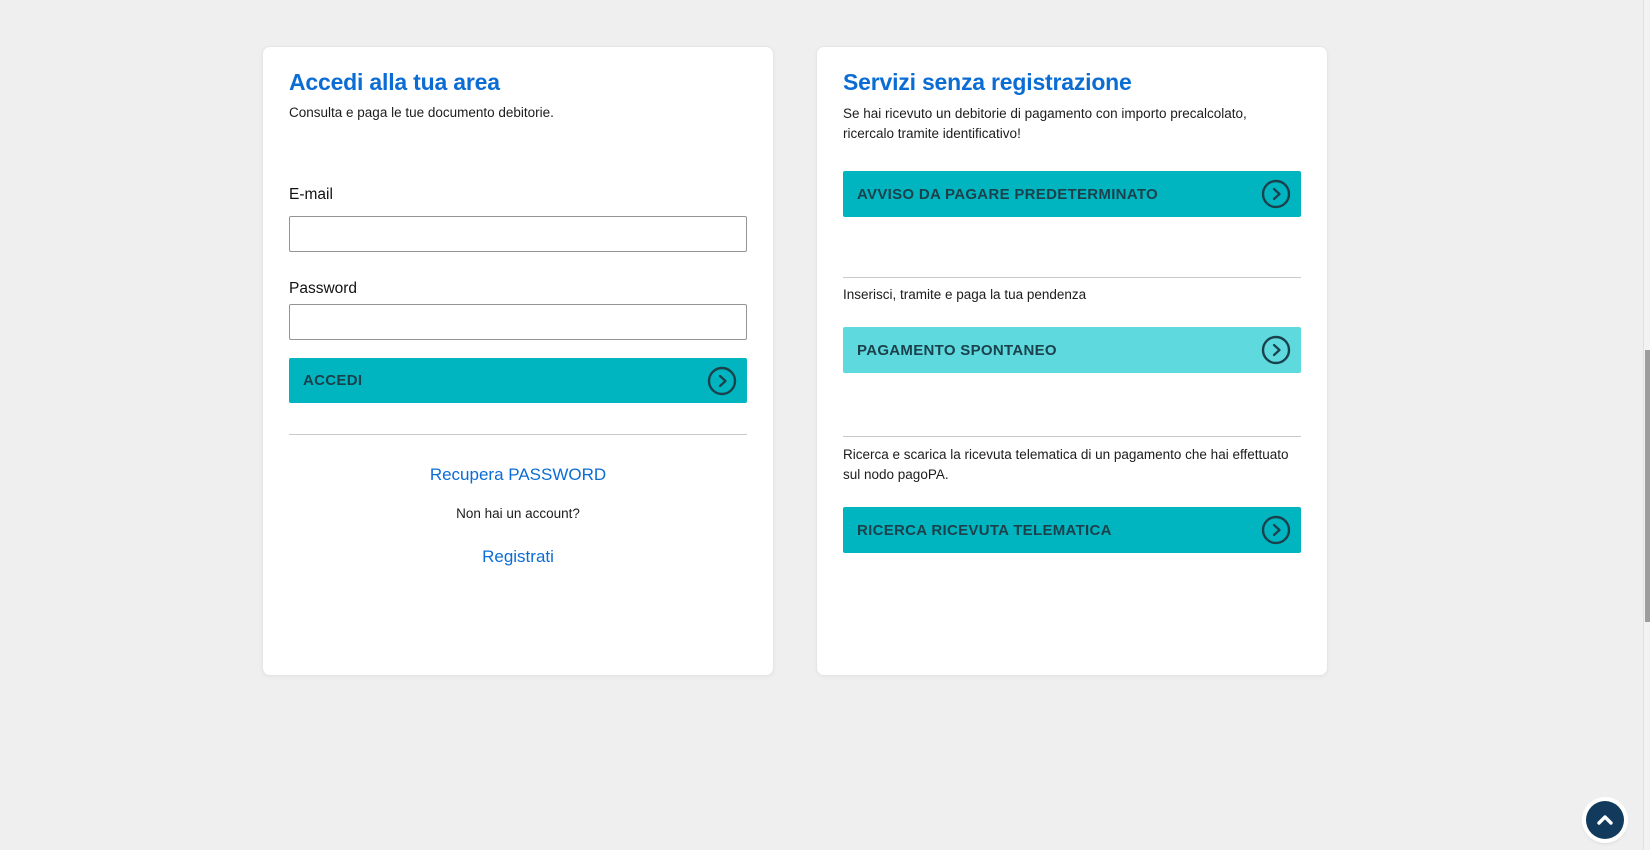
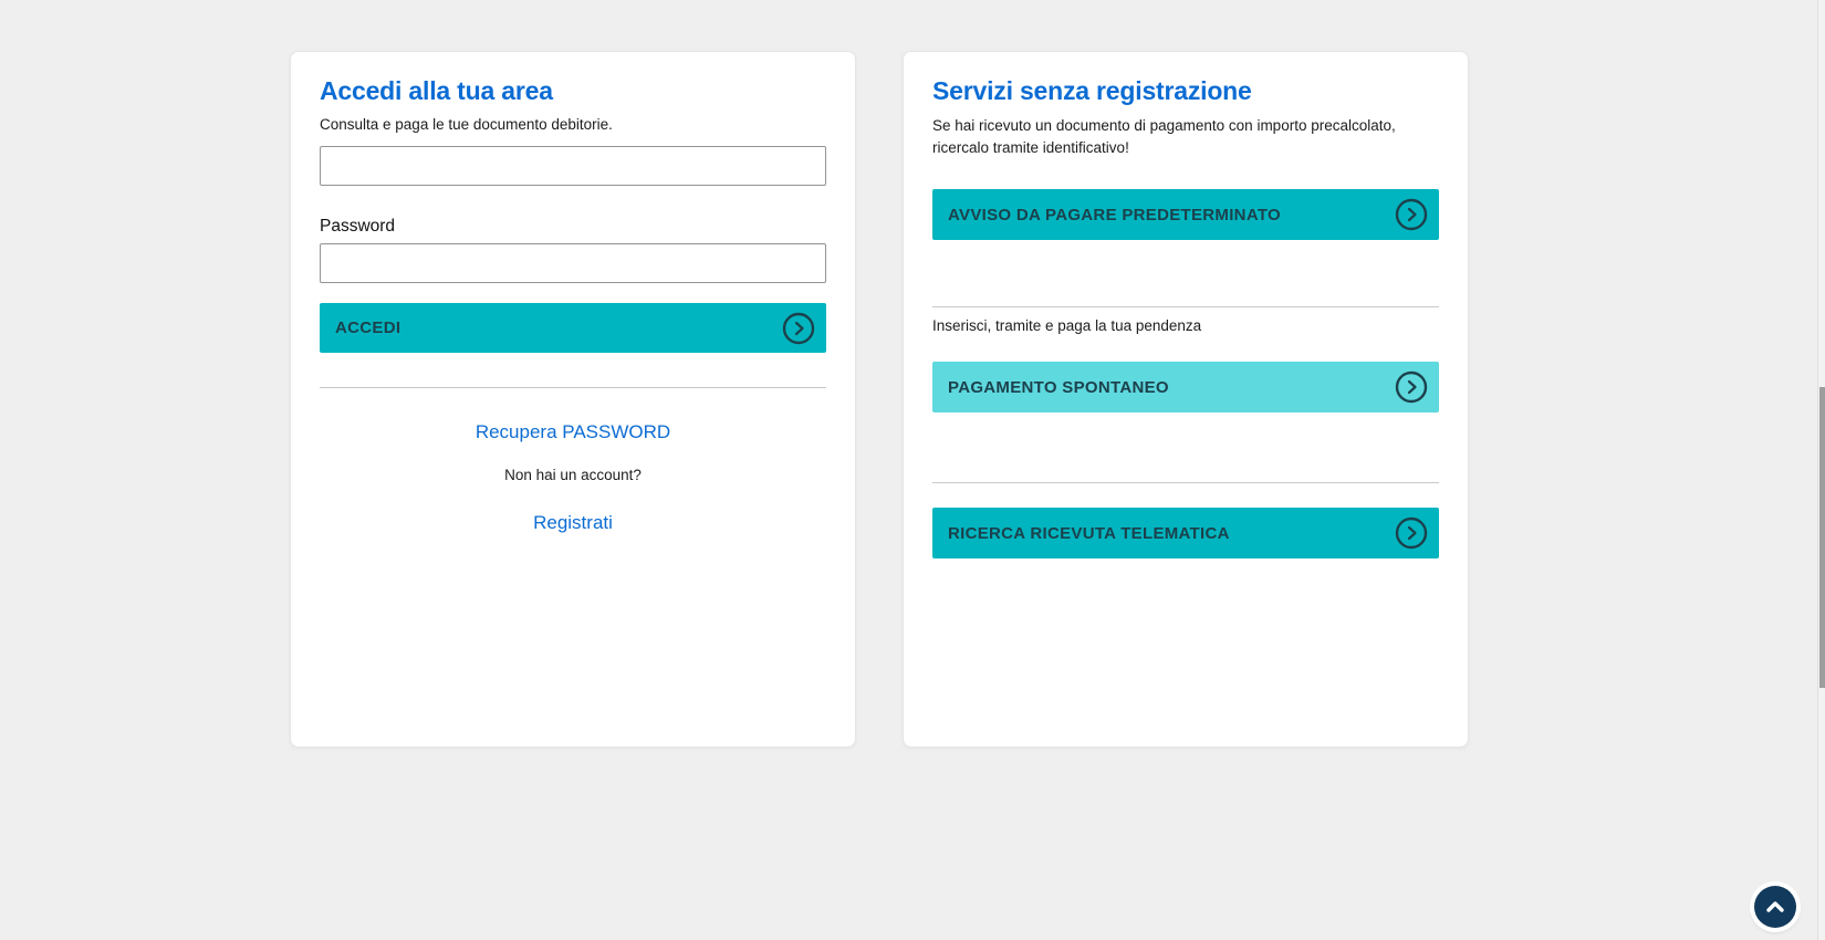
  Accedi alla tua area
  Consulta e paga le tue documento debitorie.
- E-mail
  Password
  ACCEDI
  Recupera PASSWORD
  Non hai un account?
  Registrati
  Servizi senza registrazione
- Se hai ricevuto un debitorie di pagamento con importo precalcolato, ricercalo tramite identificativo!
+ Se hai ricevuto un documento di pagamento con importo precalcolato, ricercalo tramite identificativo!
  AVVISO DA PAGARE PREDETERMINATO
  Inserisci, tramite e paga la tua pendenza
  PAGAMENTO SPONTANEO
- Ricerca e scarica la ricevuta telematica di un pagamento che hai effettuato sul nodo pagoPA.
  RICERCA RICEVUTA TELEMATICA
